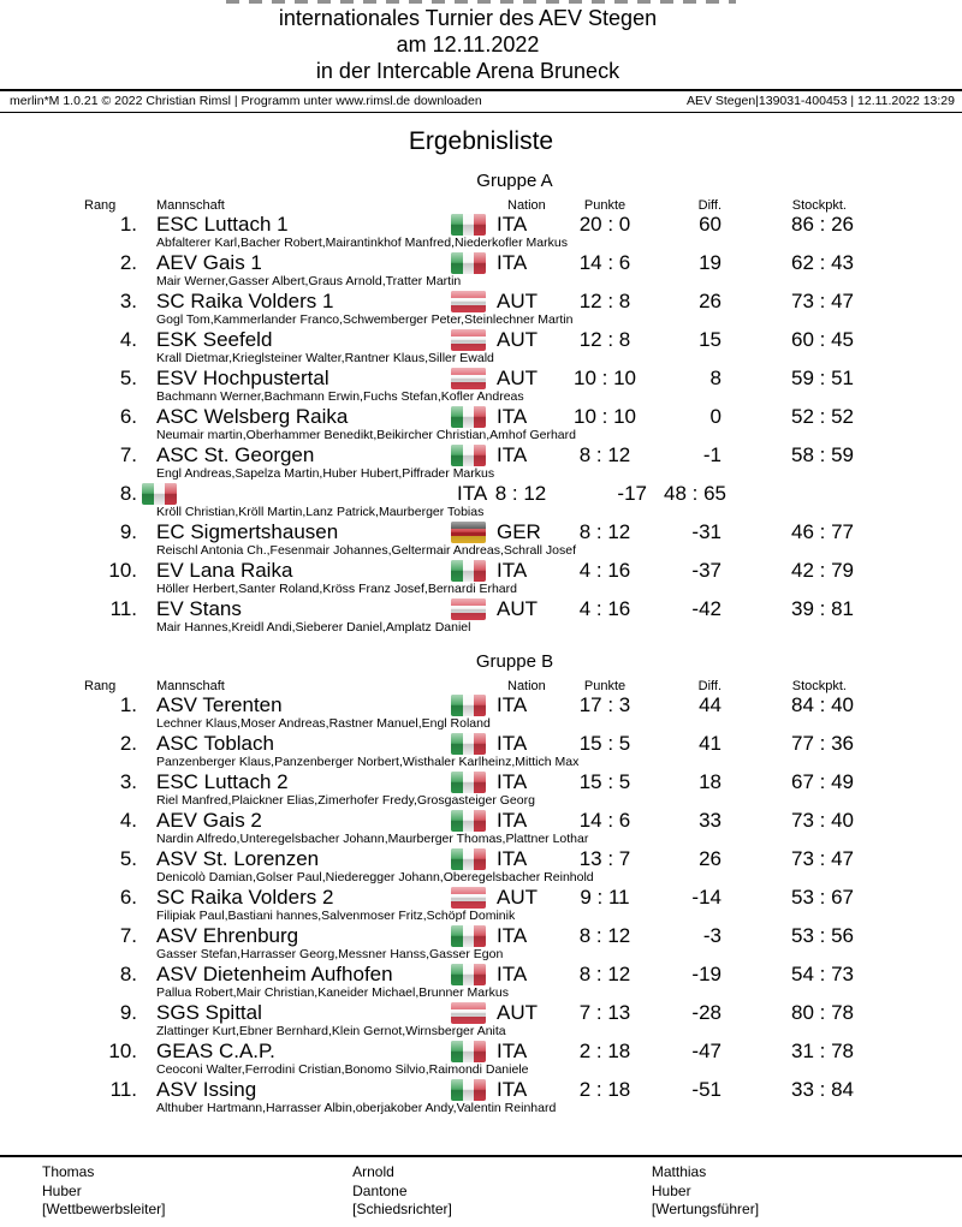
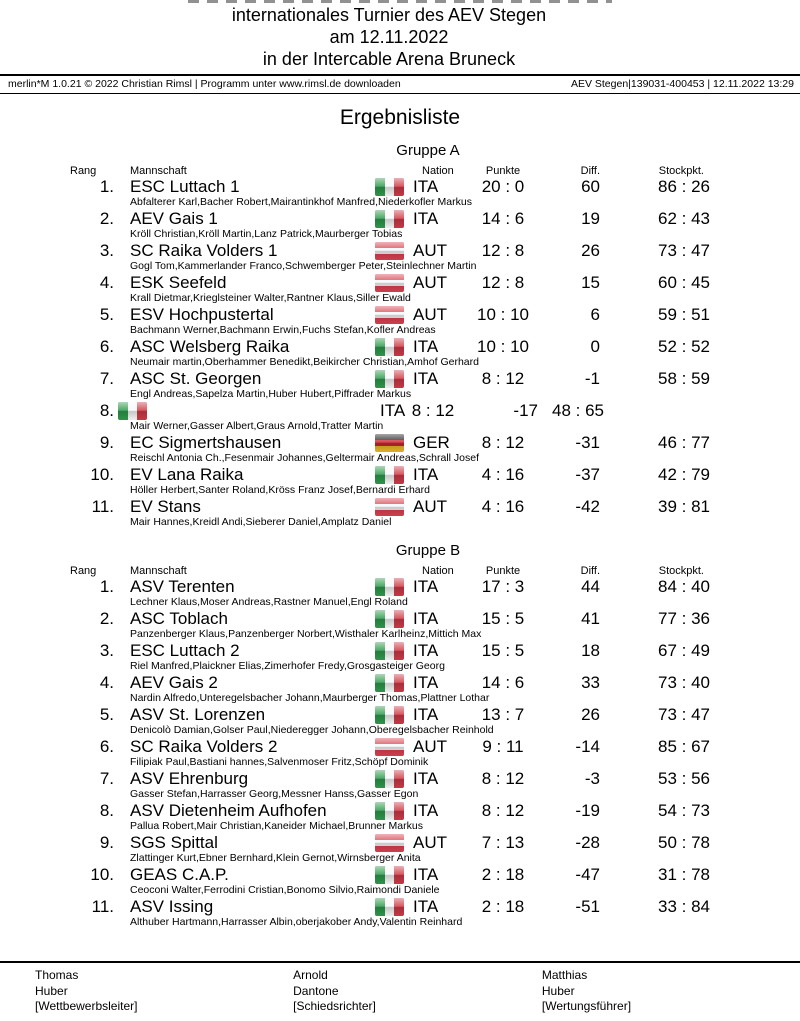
  internationales Turnier des AEV Stegen
  am 12.11.2022
  in der Intercable Arena Bruneck
  merlin*M 1.0.21 © 2022 Christian Rimsl | Programm unter www.rimsl.de downloaden
  AEV Stegen|139031-400453 | 12.11.2022 13:29
  Ergebnisliste
  Gruppe A
  Rang
  Mannschaft
  Nation
  Punkte
  Diff.
  Stockpkt.
  1.
  ESC Luttach 1
  ITA
  20 : 0
  60
  86 : 26
  Abfalterer Karl,Bacher Robert,Mairantinkhof Manfred,Niederkofler Markus
  2.
  AEV Gais 1
  ITA
  14 : 6
  19
  62 : 43
- Mair Werner,Gasser Albert,Graus Arnold,Tratter Martin
+ Kröll Christian,Kröll Martin,Lanz Patrick,Maurberger Tobias
  3.
  SC Raika Volders 1
  AUT
  12 : 8
  26
  73 : 47
  Gogl Tom,Kammerlander Franco,Schwemberger Peter,Steinlechner Martin
  4.
  ESK Seefeld
  AUT
  12 : 8
  15
  60 : 45
  Krall Dietmar,Krieglsteiner Walter,Rantner Klaus,Siller Ewald
  5.
  ESV Hochpustertal
  AUT
  10 : 10
- 8
+ 6
  59 : 51
  Bachmann Werner,Bachmann Erwin,Fuchs Stefan,Kofler Andreas
  6.
  ASC Welsberg Raika
  ITA
  10 : 10
  0
  52 : 52
  Neumair martin,Oberhammer Benedikt,Beikircher Christian,Amhof Gerhard
  7.
  ASC St. Georgen
  ITA
  8 : 12
  -1
  58 : 59
  Engl Andreas,Sapelza Martin,Huber Hubert,Piffrader Markus
  8.
  ITA
  8 : 12
  -17
  48 : 65
- Kröll Christian,Kröll Martin,Lanz Patrick,Maurberger Tobias
+ Mair Werner,Gasser Albert,Graus Arnold,Tratter Martin
  9.
  EC Sigmertshausen
  GER
  8 : 12
  -31
  46 : 77
  Reischl Antonia Ch.,Fesenmair Johannes,Geltermair Andreas,Schrall Josef
  10.
  EV Lana Raika
  ITA
  4 : 16
  -37
  42 : 79
  Höller Herbert,Santer Roland,Kröss Franz Josef,Bernardi Erhard
  11.
  EV Stans
  AUT
  4 : 16
  -42
  39 : 81
  Mair Hannes,Kreidl Andi,Sieberer Daniel,Amplatz Daniel
  Gruppe B
  Rang
  Mannschaft
  Nation
  Punkte
  Diff.
  Stockpkt.
  1.
  ASV Terenten
  ITA
  17 : 3
  44
  84 : 40
  Lechner Klaus,Moser Andreas,Rastner Manuel,Engl Roland
  2.
  ASC Toblach
  ITA
  15 : 5
  41
  77 : 36
  Panzenberger Klaus,Panzenberger Norbert,Wisthaler Karlheinz,Mittich Max
  3.
  ESC Luttach 2
  ITA
  15 : 5
  18
  67 : 49
  Riel Manfred,Plaickner Elias,Zimerhofer Fredy,Grosgasteiger Georg
  4.
  AEV Gais 2
  ITA
  14 : 6
  33
  73 : 40
  Nardin Alfredo,Unteregelsbacher Johann,Maurberger Thomas,Plattner Lothar
  5.
  ASV St. Lorenzen
  ITA
  13 : 7
  26
  73 : 47
  Denicolò Damian,Golser Paul,Niederegger Johann,Oberegelsbacher Reinhold
  6.
  SC Raika Volders 2
  AUT
  9 : 11
  -14
- 53 : 67
+ 85 : 67
  Filipiak Paul,Bastiani hannes,Salvenmoser Fritz,Schöpf Dominik
  7.
  ASV Ehrenburg
  ITA
  8 : 12
  -3
  53 : 56
  Gasser Stefan,Harrasser Georg,Messner Hanss,Gasser Egon
  8.
  ASV Dietenheim Aufhofen
  ITA
  8 : 12
  -19
  54 : 73
  Pallua Robert,Mair Christian,Kaneider Michael,Brunner Markus
  9.
  SGS Spittal
  AUT
  7 : 13
  -28
- 80 : 78
+ 50 : 78
  Zlattinger Kurt,Ebner Bernhard,Klein Gernot,Wirnsberger Anita
  10.
  GEAS C.A.P.
  ITA
  2 : 18
  -47
  31 : 78
  Ceoconi Walter,Ferrodini Cristian,Bonomo Silvio,Raimondi Daniele
  11.
  ASV Issing
  ITA
  2 : 18
  -51
  33 : 84
  Althuber Hartmann,Harrasser Albin,oberjakober Andy,Valentin Reinhard
  Thomas
  Huber
  [Wettbewerbsleiter]
  Arnold
  Dantone
  [Schiedsrichter]
  Matthias
  Huber
  [Wertungsführer]
